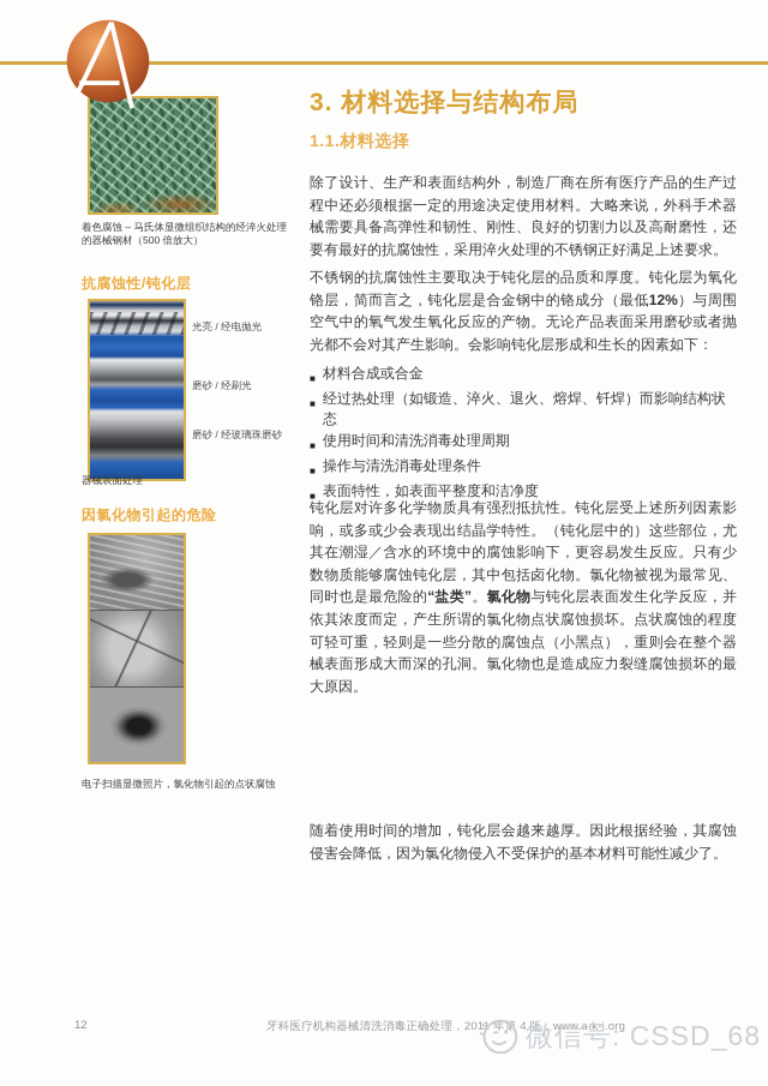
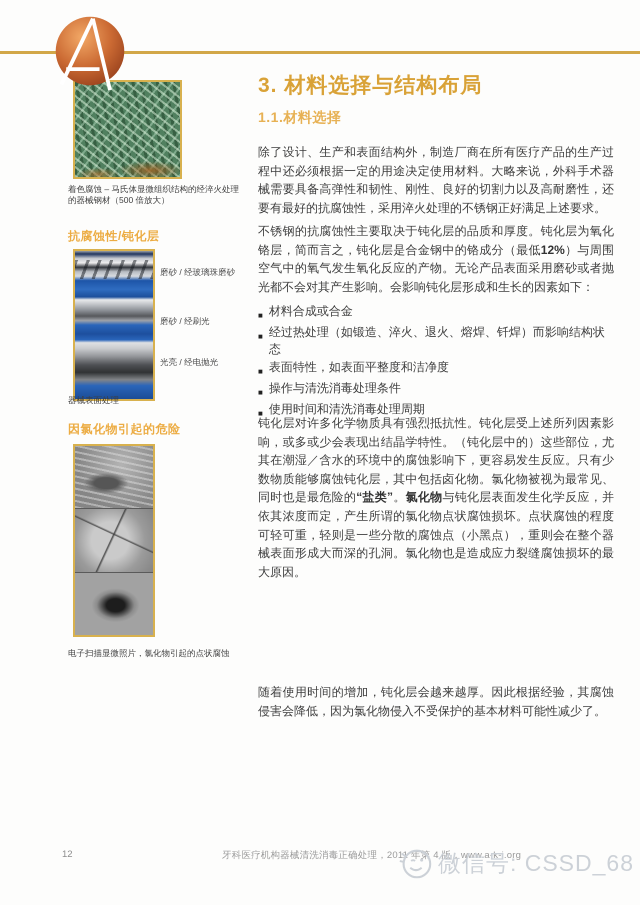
  着色腐蚀 – 马氏体显微组织结构的经淬火处理的器械钢材（500 倍放大）
  抗腐蚀性/钝化层
- 光亮 / 经电抛光
+ 磨砂 / 经玻璃珠磨砂
  磨砂 / 经刷光
- 磨砂 / 经玻璃珠磨砂
+ 光亮 / 经电抛光
  器械表面处理
  因氯化物引起的危险
  电子扫描显微照片，氯化物引起的点状腐蚀
  3. 材料选择与结构布局
  1.1.材料选择
  除了设计、生产和表面结构外，制造厂商在所有医疗产品的生产过程中还必须根据一定的用途决定使用材料。大略来说，外科手术器械需要具备高弹性和韧性、刚性、良好的切割力以及高耐磨性，还要有最好的抗腐蚀性，采用淬火处理的不锈钢正好满足上述要求。
  不锈钢的抗腐蚀性主要取决于钝化层的品质和厚度。钝化层为氧化铬层，简而言之，钝化层是合金钢中的铬成分（最低12%）与周围空气中的氧气发生氧化反应的产物。无论产品表面采用磨砂或者抛光都不会对其产生影响。会影响钝化层形成和生长的因素如下：
  ■
  材料合成或合金
  ■
  经过热处理（如锻造、淬火、退火、熔焊、钎焊）而影响结构状态
  ■
- 使用时间和清洗消毒处理周期
+ 表面特性，如表面平整度和洁净度
  ■
  操作与清洗消毒处理条件
  ■
- 表面特性，如表面平整度和洁净度
+ 使用时间和清洗消毒处理周期
  钝化层对许多化学物质具有强烈抵抗性。钝化层受上述所列因素影响，或多或少会表现出结晶学特性。（钝化层中的）这些部位，尤其在潮湿／含水的环境中的腐蚀影响下，更容易发生反应。只有少数物质能够腐蚀钝化层，其中包括卤化物。氯化物被视为最常见、同时也是最危险的“盐类”。氯化物与钝化层表面发生化学反应，并依其浓度而定，产生所谓的氯化物点状腐蚀损坏。点状腐蚀的程度可轻可重，轻则是一些分散的腐蚀点（小黑点），重则会在整个器械表面形成大而深的孔洞。氯化物也是造成应力裂缝腐蚀损坏的最大原因。
  随着使用时间的增加，钝化层会越来越厚。因此根据经验，其腐蚀侵害会降低，因为氯化物侵入不受保护的基本材料可能性减少了。
  12
  牙科医疗机构器械清洗消毒正确处理，201 年第 4 版，www.a-k-i.org
  微信号: CSSD_68
